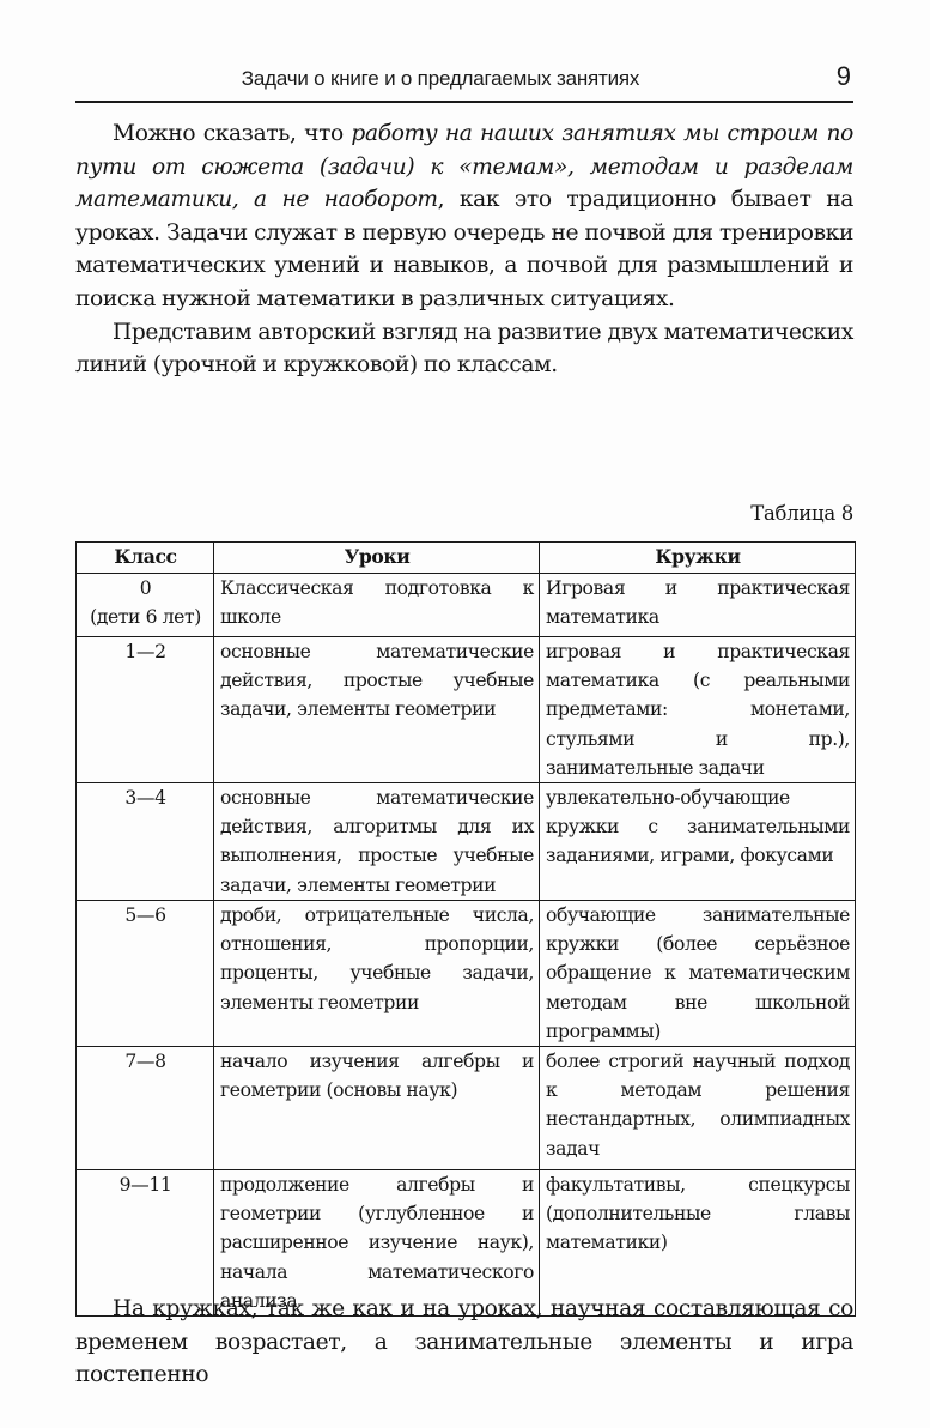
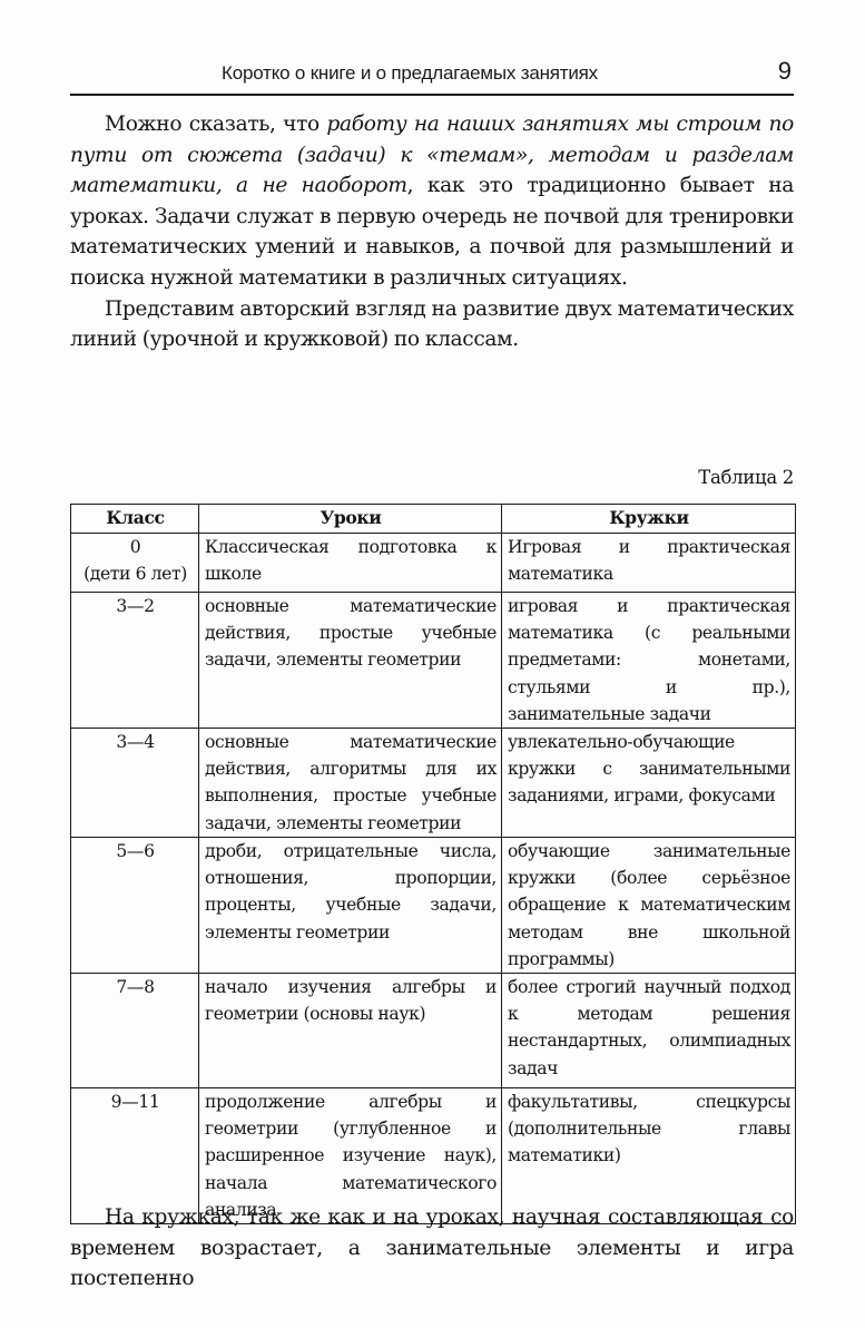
- Задачи о книге и о предлагаемых занятиях
+ Коротко о книге и о предлагаемых занятиях
  9
  Можно сказать, что работу на наших занятиях мы строим по пути от сюжета (задачи) к «темам», методам и разделам математики, а не наоборот, как это традиционно бывает на уроках. Задачи служат в первую очередь не почвой для тренировки математических умений и навыков, а почвой для размышлений и поиска нужной математики в различных ситуациях.
  Представим авторский взгляд на развитие двух математических линий (урочной и кружковой) по классам.
- Таблица 8
+ Таблица 2
  Класс	Уроки	Кружки
  0(дети 6 лет)	Классическая подготовка к школе	Игровая и практическая математика
- 1—2	основные математические действия, простые учебные задачи, элементы геометрии	игровая и практическая математика (с реальными предметами: монетами, стульями и пр.), занимательные задачи
+ 3—2	основные математические действия, простые учебные задачи, элементы геометрии	игровая и практическая математика (с реальными предметами: монетами, стульями и пр.), занимательные задачи
  3—4	основные математические действия, алгоритмы для их выполнения, простые учебные задачи, элементы геометрии	увлекательно-обучающие кружки с занимательными заданиями, играми, фокусами
  5—6	дроби, отрицательные числа, отношения, пропорции, проценты, учебные задачи, элементы геометрии	обучающие занимательные кружки (более серьёзное обращение к математическим методам вне школьной программы)
  7—8	начало изучения алгебры и геометрии (основы наук)	более строгий научный подход к методам решения нестандартных, олимпиадных задач
  9—11	продолжение алгебры и геометрии (углубленное и расширенное изучение наук), начала математического анализа	факультативы, спецкурсы (дополнительные главы математики)
  На кружках, так же как и на уроках, научная составляющая со временем возрастает, а занимательные элементы и игра постепенно
